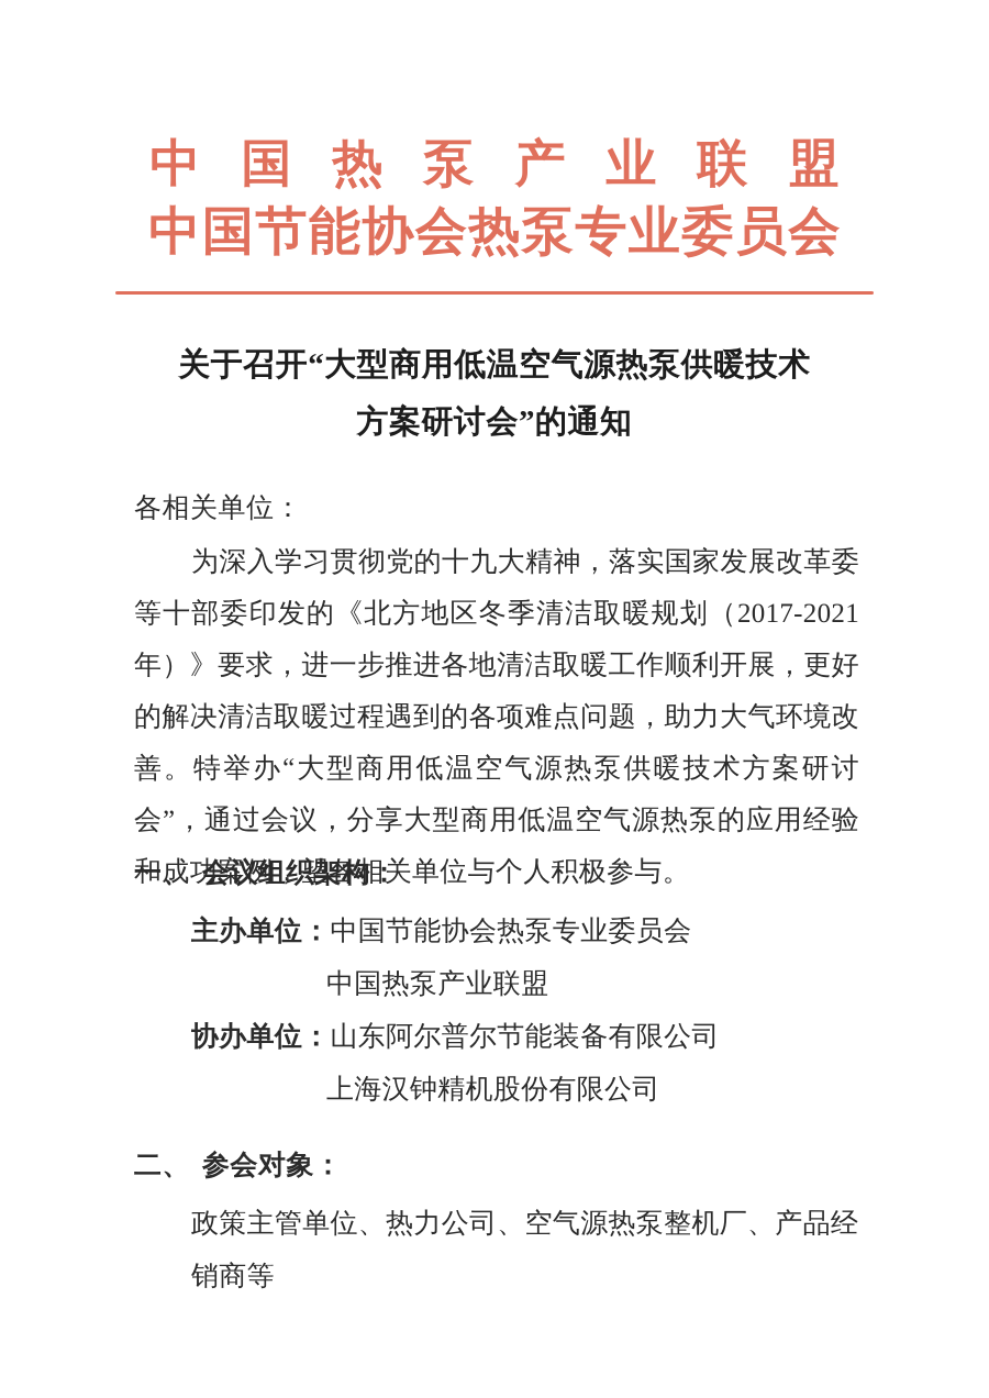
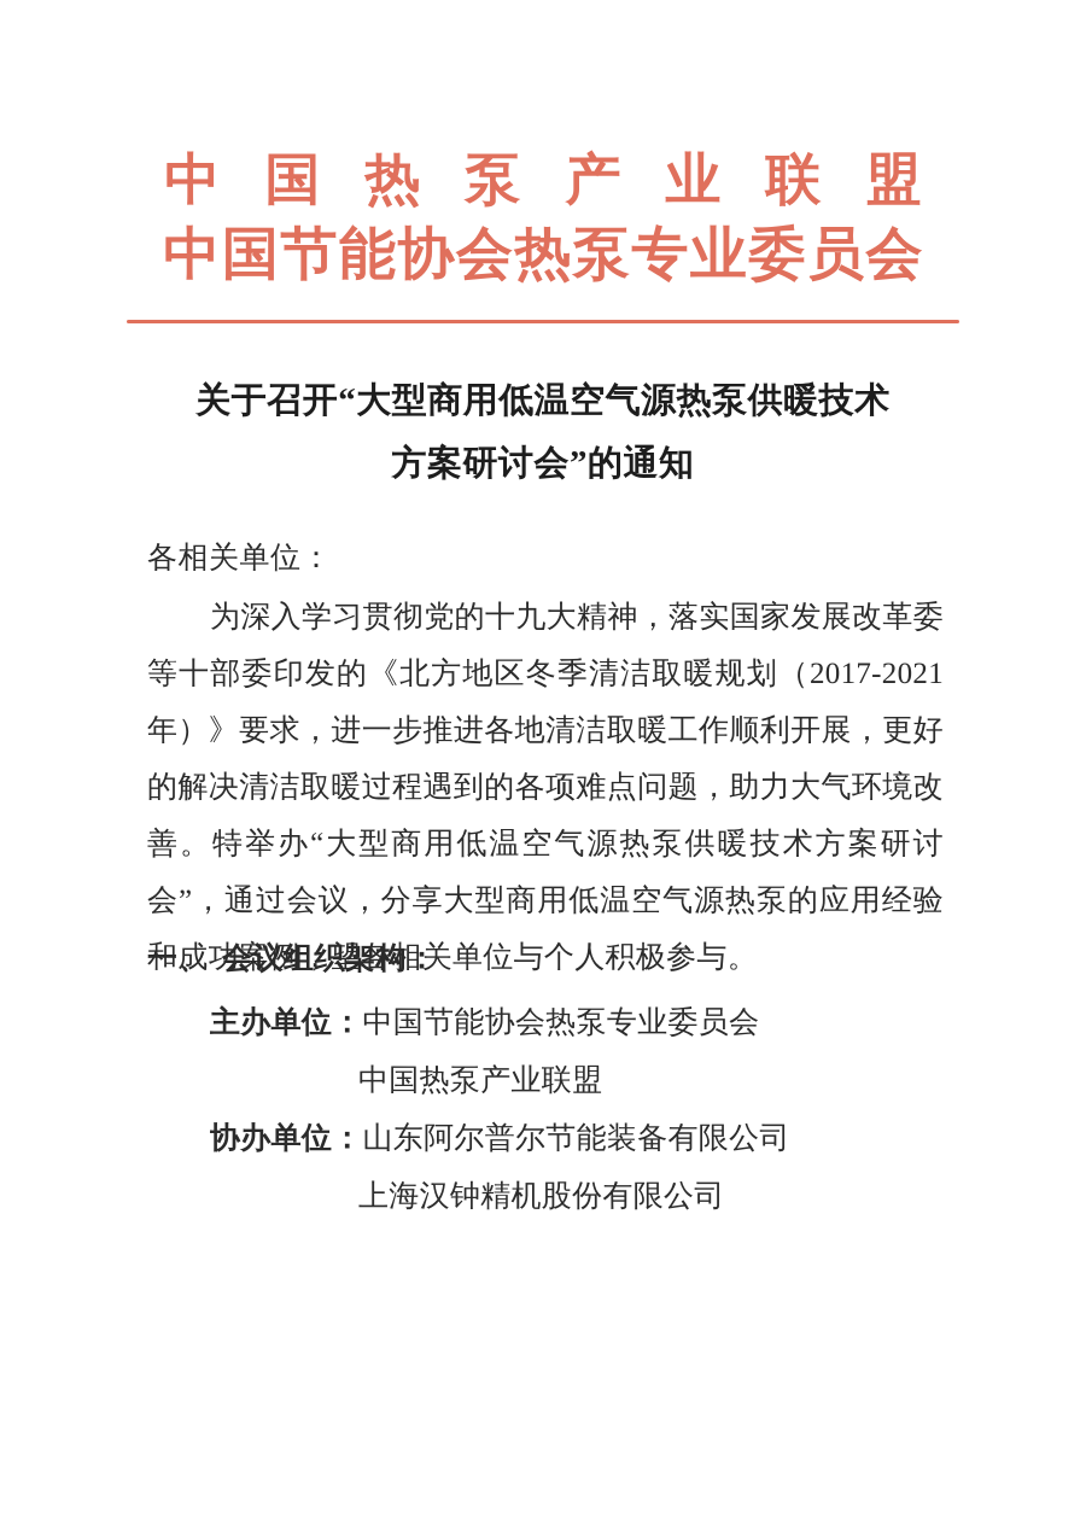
  中国热泵产业联盟
  中国节能协会热泵专业委员会
  关于召开“大型商用低温空气源热泵供暖技术
  方案研讨会”的通知
  各相关单位：
  为深入学习贯彻党的十九大精神，落实国家发展改革委等十部委印发的《北方地区冬季清洁取暖规划（2017-2021 年）》要求，进一步推进各地清洁取暖工作顺利开展，更好的解决清洁取暖过程遇到的各项难点问题，助力大气环境改善。特举办“大型商用低温空气源热泵供暖技术方案研讨会”，通过会议，分享大型商用低温空气源热泵的应用经验和成功案例，望各相关单位与个人积极参与。
  一、 会议组织架构：
  主办单位：中国节能协会热泵专业委员会
  中国热泵产业联盟
  协办单位：山东阿尔普尔节能装备有限公司
  上海汉钟精机股份有限公司
- 二、 参会对象：
- 政策主管单位、热力公司、空气源热泵整机厂、产品经销商等
